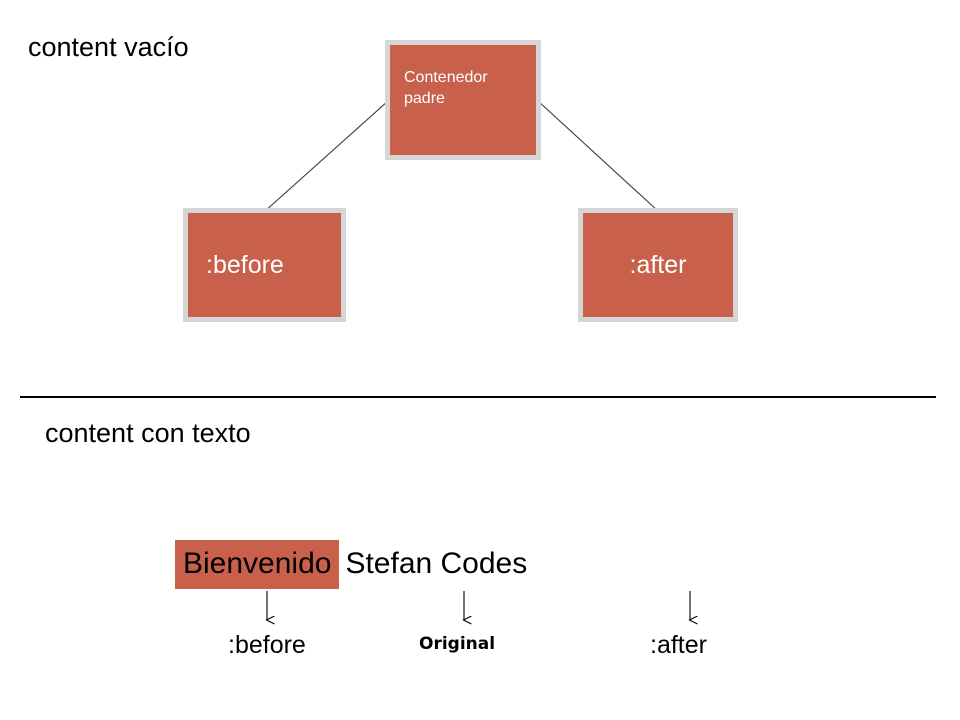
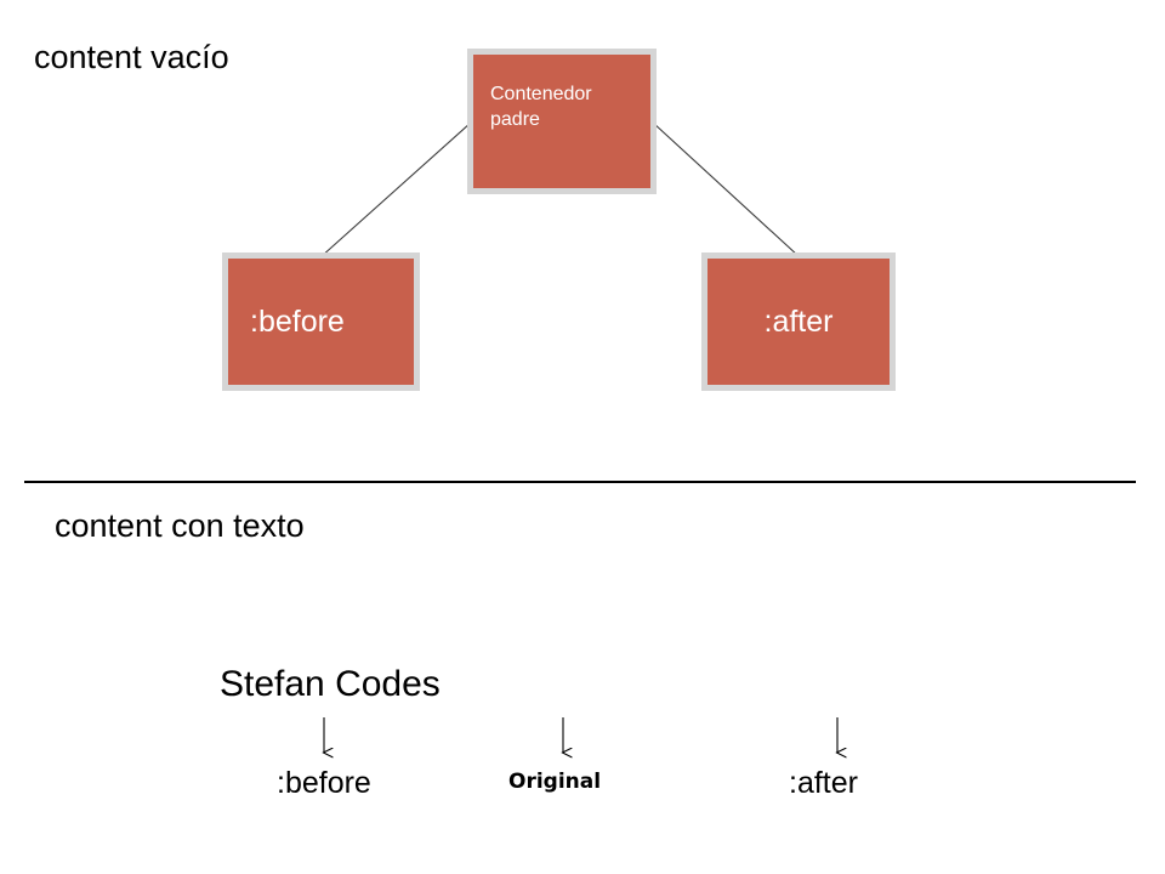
  content vacío
  Contenedor
  padre
  :before
  :after
  content con texto
- Bienvenido
  Stefan Codes
  :before
  Original
  :after
